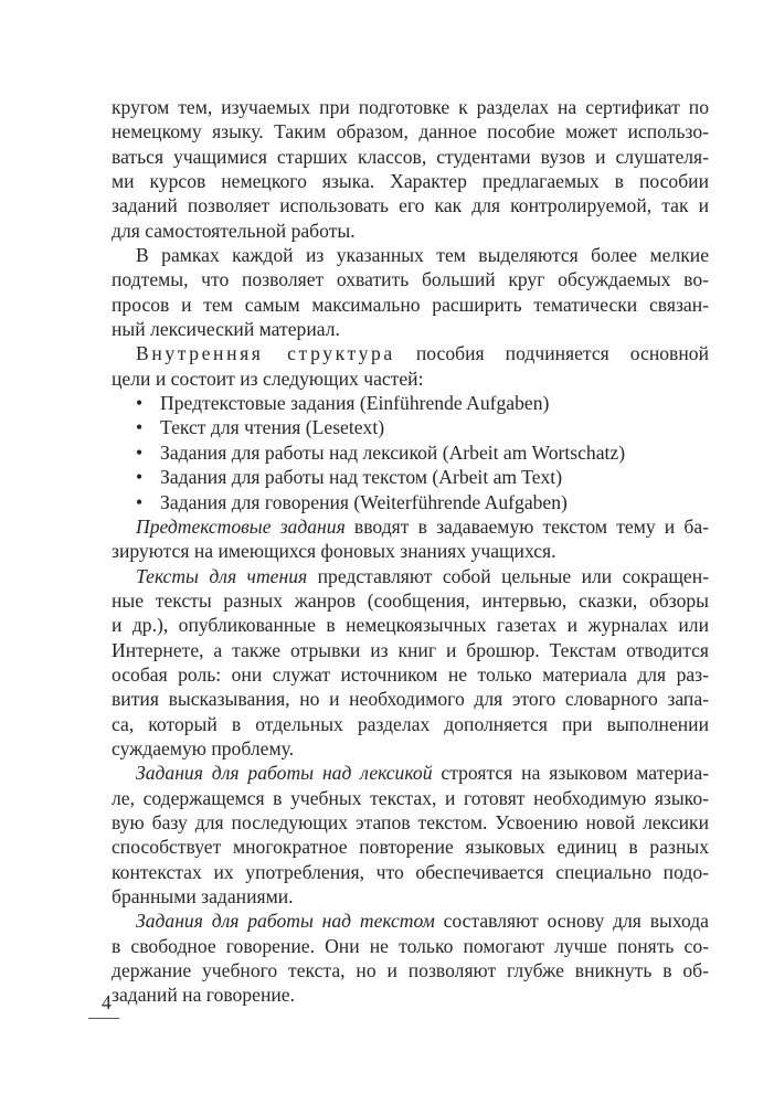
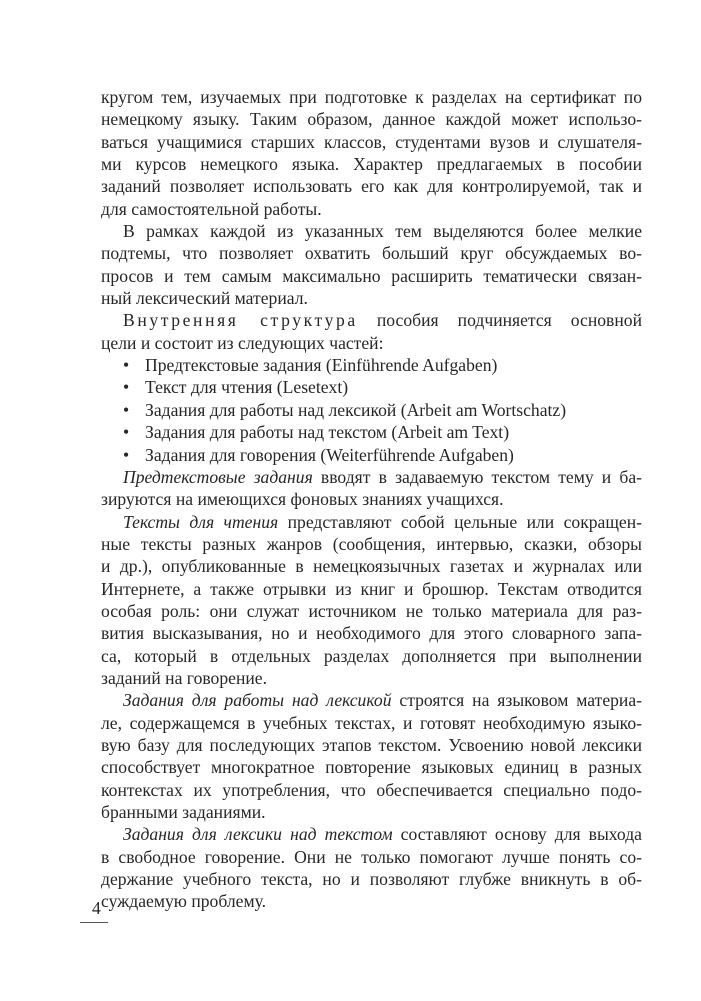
  кругом тем, изучаемых при подготовке к разделах на сертификат по
- немецкому языку. Таким образом, данное пособие может использо-
+ немецкому языку. Таким образом, данное каждой может использо-
  ваться учащимися старших классов, студентами вузов и слушателя-
  ми курсов немецкого языка. Характер предлагаемых в пособии
  заданий позволяет использовать его как для контролируемой, так и
  для самостоятельной работы.
  В рамках каждой из указанных тем выделяются более мелкие
  подтемы, что позволяет охватить больший круг обсуждаемых во-
  просов и тем самым максимально расширить тематически связан-
  ный лексический материал.
  Внутренняя структура пособия подчиняется основной
  цели и состоит из следующих частей:
  • Предтекстовые задания (Einführende Aufgaben)
  • Текст для чтения (Lesetext)
  • Задания для работы над лексикой (Arbeit am Wortschatz)
  • Задания для работы над текстом (Arbeit am Text)
  • Задания для говорения (Weiterführende Aufgaben)
  Предтекстовые задания вводят в задаваемую текстом тему и ба-
  зируются на имеющихся фоновых знаниях учащихся.
  Тексты для чтения представляют собой цельные или сокращен-
  ные тексты разных жанров (сообщения, интервью, сказки, обзоры
  и др.), опубликованные в немецкоязычных газетах и журналах или
  Интернете, а также отрывки из книг и брошюр. Текстам отводится
  особая роль: они служат источником не только материала для раз-
  вития высказывания, но и необходимого для этого словарного запа-
  са, который в отдельных разделах дополняется при выполнении
- суждаемую проблему.
+ заданий на говорение.
  Задания для работы над лексикой строятся на языковом материа-
  ле, содержащемся в учебных текстах, и готовят необходимую языко-
  вую базу для последующих этапов текстом. Усвоению новой лексики
  способствует многократное повторение языковых единиц в разных
  контекстах их употребления, что обеспечивается специально подо-
  бранными заданиями.
- Задания для работы над текстом составляют основу для выхода
+ Задания для лексики над текстом составляют основу для выхода
  в свободное говорение. Они не только помогают лучше понять со-
  держание учебного текста, но и позволяют глубже вникнуть в об-
- заданий на говорение.
+ суждаемую проблему.
  4
